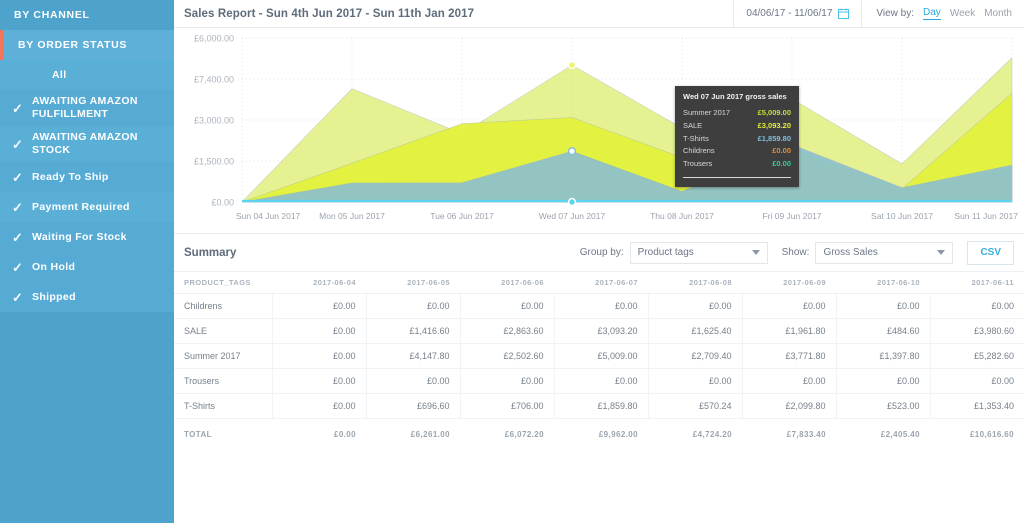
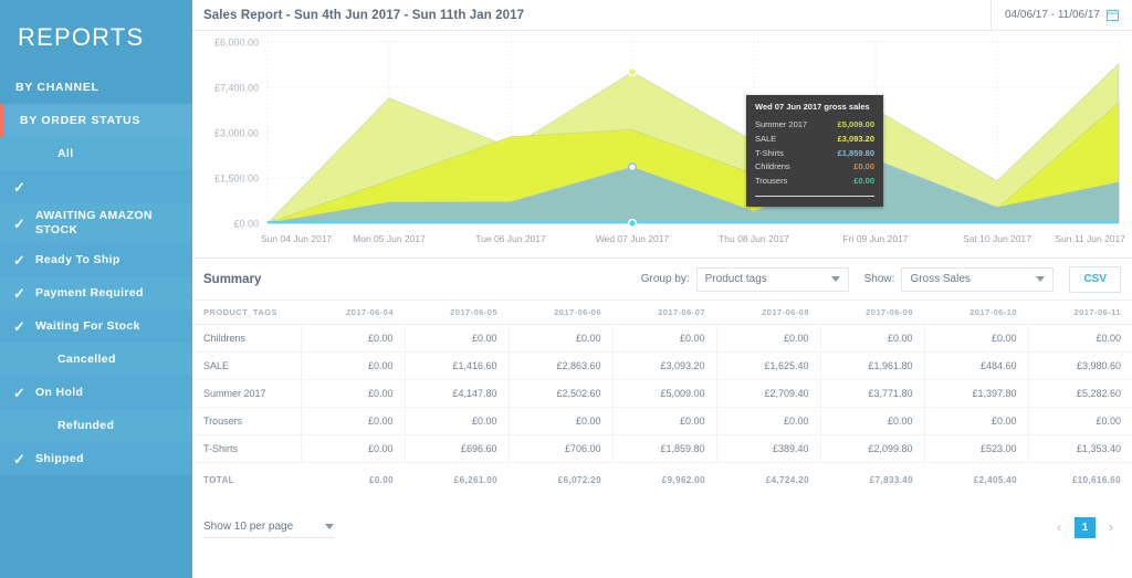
+ REPORTS
  BY CHANNEL
  BY ORDER STATUS
  All
  ✓
- AWAITING AMAZON FULFILLMENT
  ✓
  AWAITING AMAZON STOCK
  ✓
  Ready To Ship
  ✓
  Payment Required
  ✓
  Waiting For Stock
+ Cancelled
  ✓
  On Hold
+ Refunded
  ✓
  Shipped
  Sales Report - Sun 4th Jun 2017 - Sun 11th Jan 2017
  04/06/17 - 11/06/17
- View by:
- Day
- Week
- Month
  £0.00
  £1,500.00
  £3,000.00
  £7,400.00
  £6,000.00
  Sun 04 Jun 2017
  Mon 05 Jun 2017
  Tue 06 Jun 2017
  Wed 07 Jun 2017
  Thu 08 Jun 2017
  Fri 09 Jun 2017
  Sat 10 Jun 2017
  Sun 11 Jun 2017
  Wed 07 Jun 2017 gross sales
  Summer 2017
  £5,009.00
  SALE
  £3,093.20
  T-Shirts
  £1,859.80
  Childrens
  £0.00
  Trousers
  £0.00
  Summary
  Group by:
  Product tags
  Show:
  Gross Sales
  CSV
  PRODUCT_TAGS	2017-06-04	2017-06-05	2017-06-06	2017-06-07	2017-06-08	2017-06-09	2017-06-10	2017-06-11
  Childrens	£0.00	£0.00	£0.00	£0.00	£0.00	£0.00	£0.00	£0.00
  SALE	£0.00	£1,416.60	£2,863.60	£3,093.20	£1,625.40	£1,961.80	£484.60	£3,980.60
  Summer 2017	£0.00	£4,147.80	£2,502.60	£5,009.00	£2,709.40	£3,771.80	£1,397.80	£5,282.60
  Trousers	£0.00	£0.00	£0.00	£0.00	£0.00	£0.00	£0.00	£0.00
- T-Shirts	£0.00	£696.60	£706.00	£1,859.80	£570.24	£2,099.80	£523.00	£1,353.40
+ T-Shirts	£0.00	£696.60	£706.00	£1,859.80	£389.40	£2,099.80	£523.00	£1,353.40
  TOTAL	£0.00	£6,261.00	£6,072.20	£9,962.00	£4,724.20	£7,833.40	£2,405.40	£10,616.60
+ Show 10 per page
+ ‹
+ 1
+ ›
